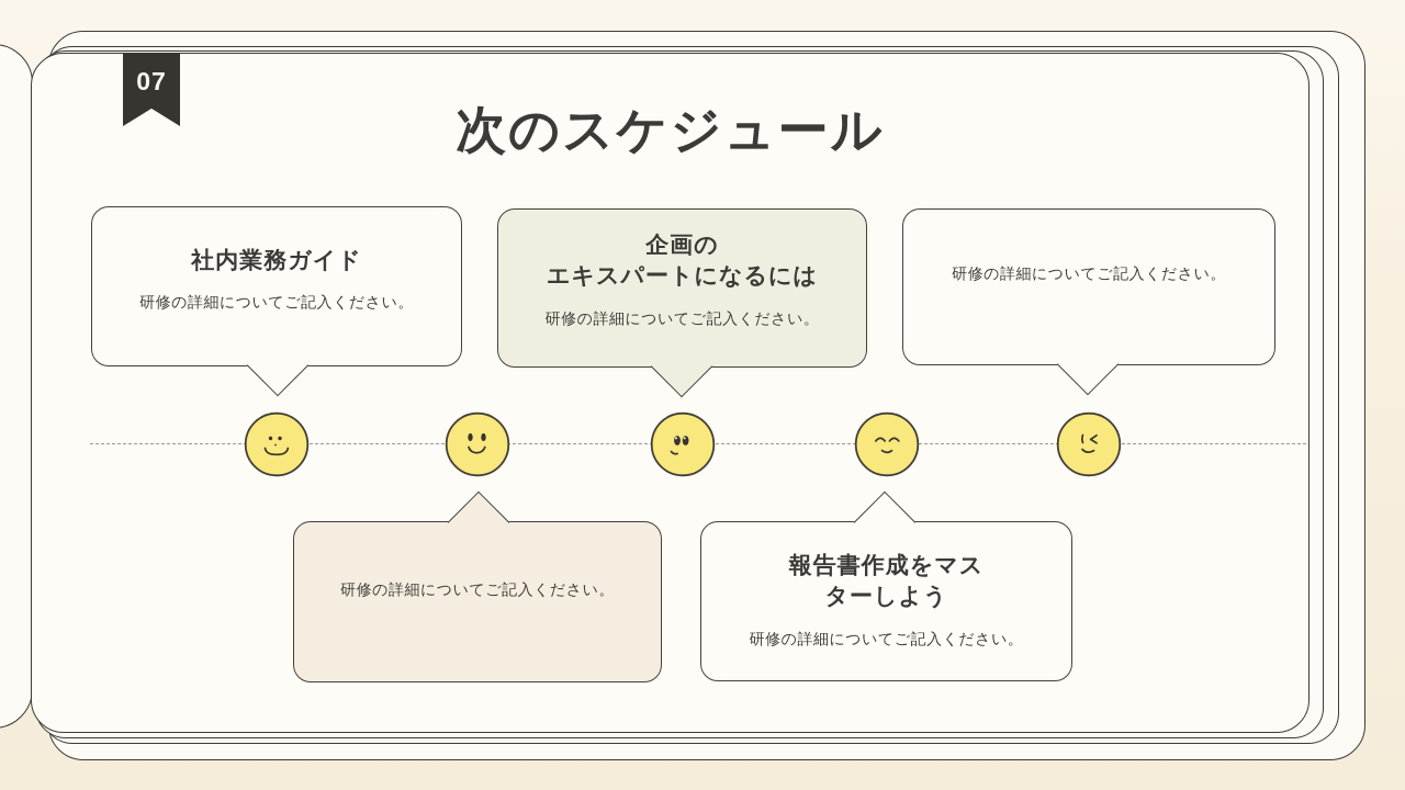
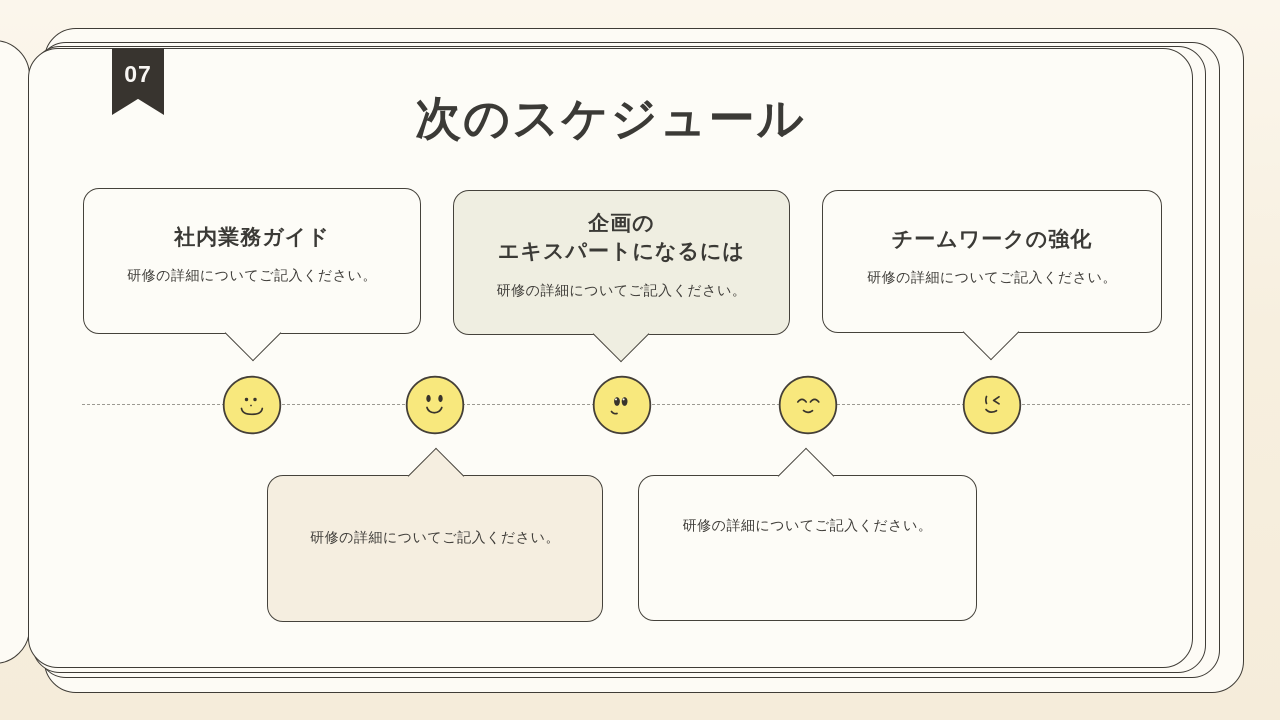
  07
  次のスケジュール
  社内業務ガイド
  研修の詳細についてご記入ください。
  企画の
  エキスパートになるには
  研修の詳細についてご記入ください。
+ チームワークの強化
  研修の詳細についてご記入ください。
  研修の詳細についてご記入ください。
- 報告書作成をマス
- ターしよう
  研修の詳細についてご記入ください。
